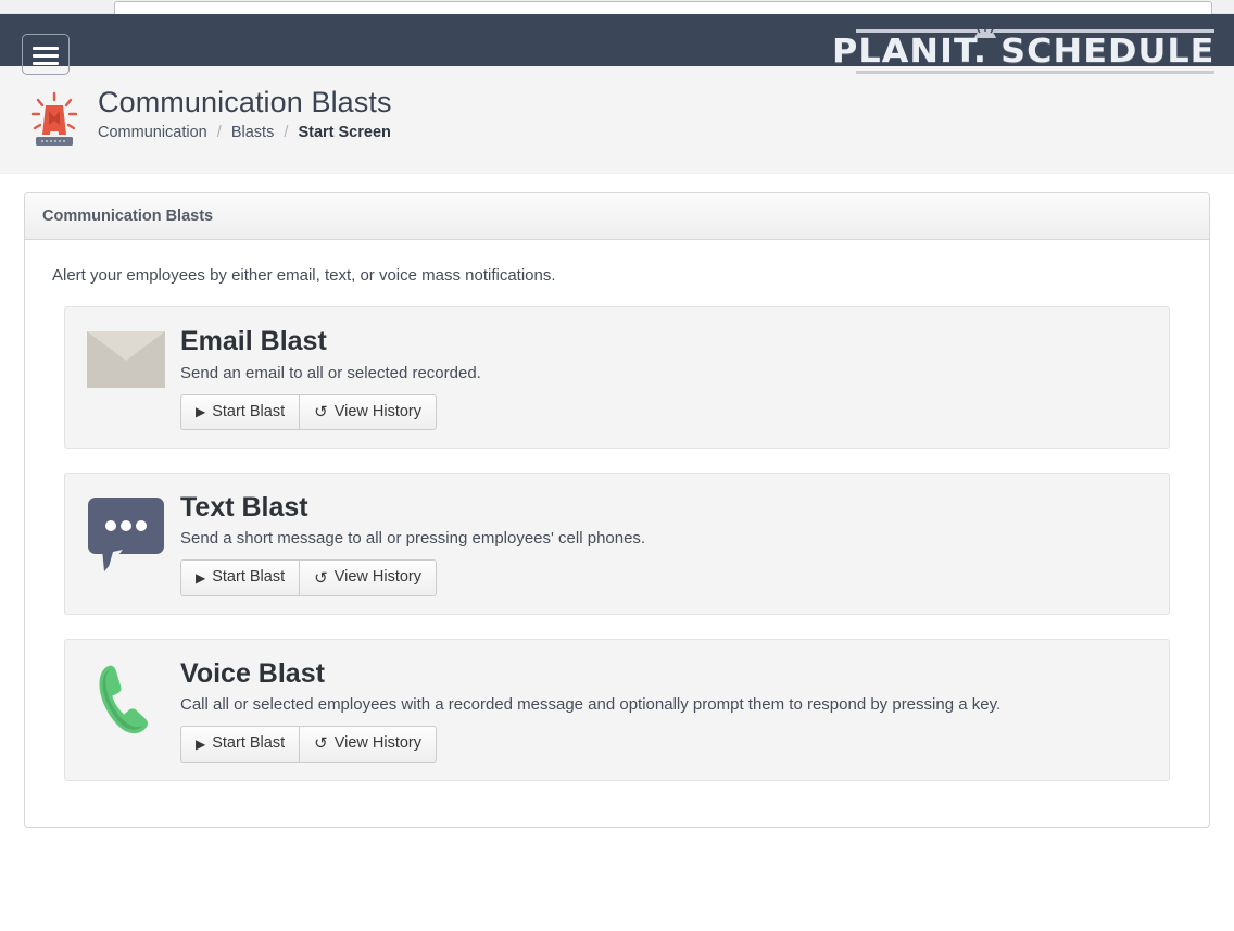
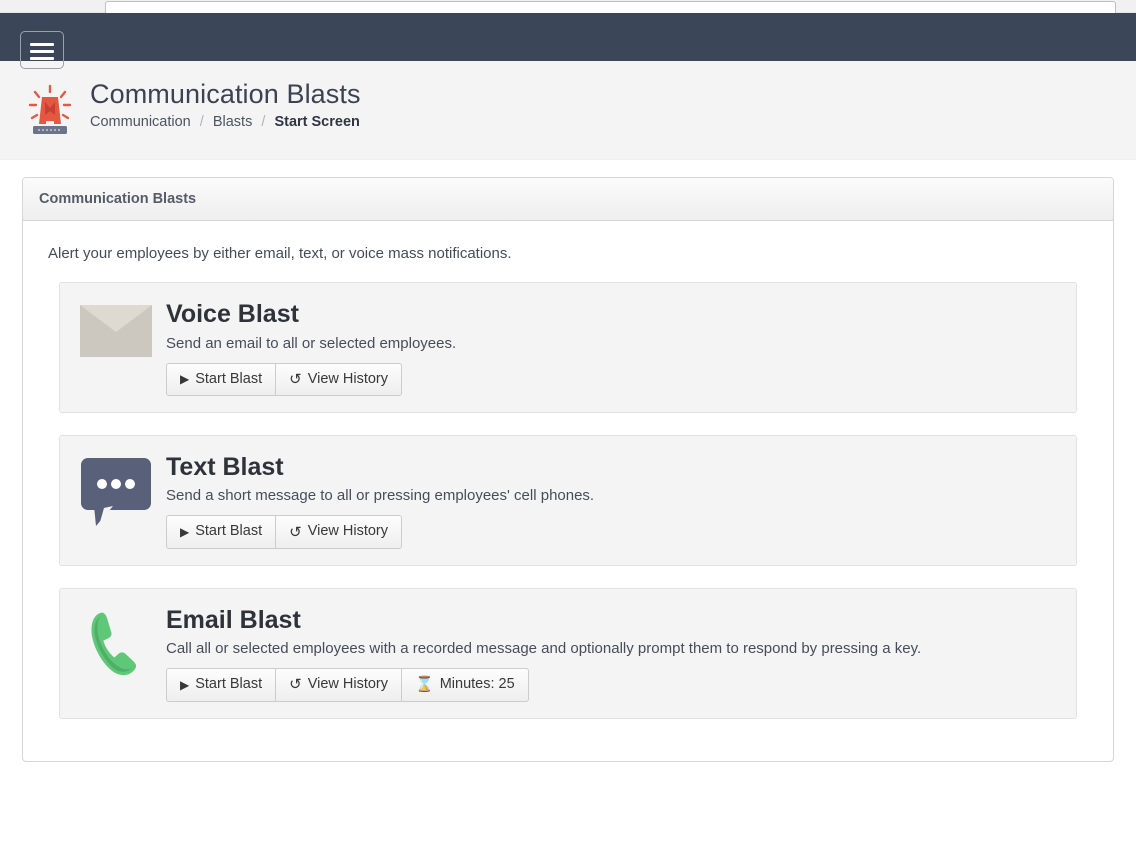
- PLANIT. SCHEDULE
  Communication Blasts
  Communication / Blasts / Start Screen
  Communication Blasts
  Alert your employees by either email, text, or voice mass notifications.
- Email Blast
+ Voice Blast
- Send an email to all or selected recorded.
+ Send an email to all or selected employees.
  ▶
  Start Blast
  ↺
  View History
  Text Blast
  Send a short message to all or pressing employees' cell phones.
  ▶
  Start Blast
  ↺
  View History
- Voice Blast
+ Email Blast
  Call all or selected employees with a recorded message and optionally prompt them to respond by pressing a key.
  ▶
  Start Blast
  ↺
  View History
+ ⌛
+ Minutes: 25
